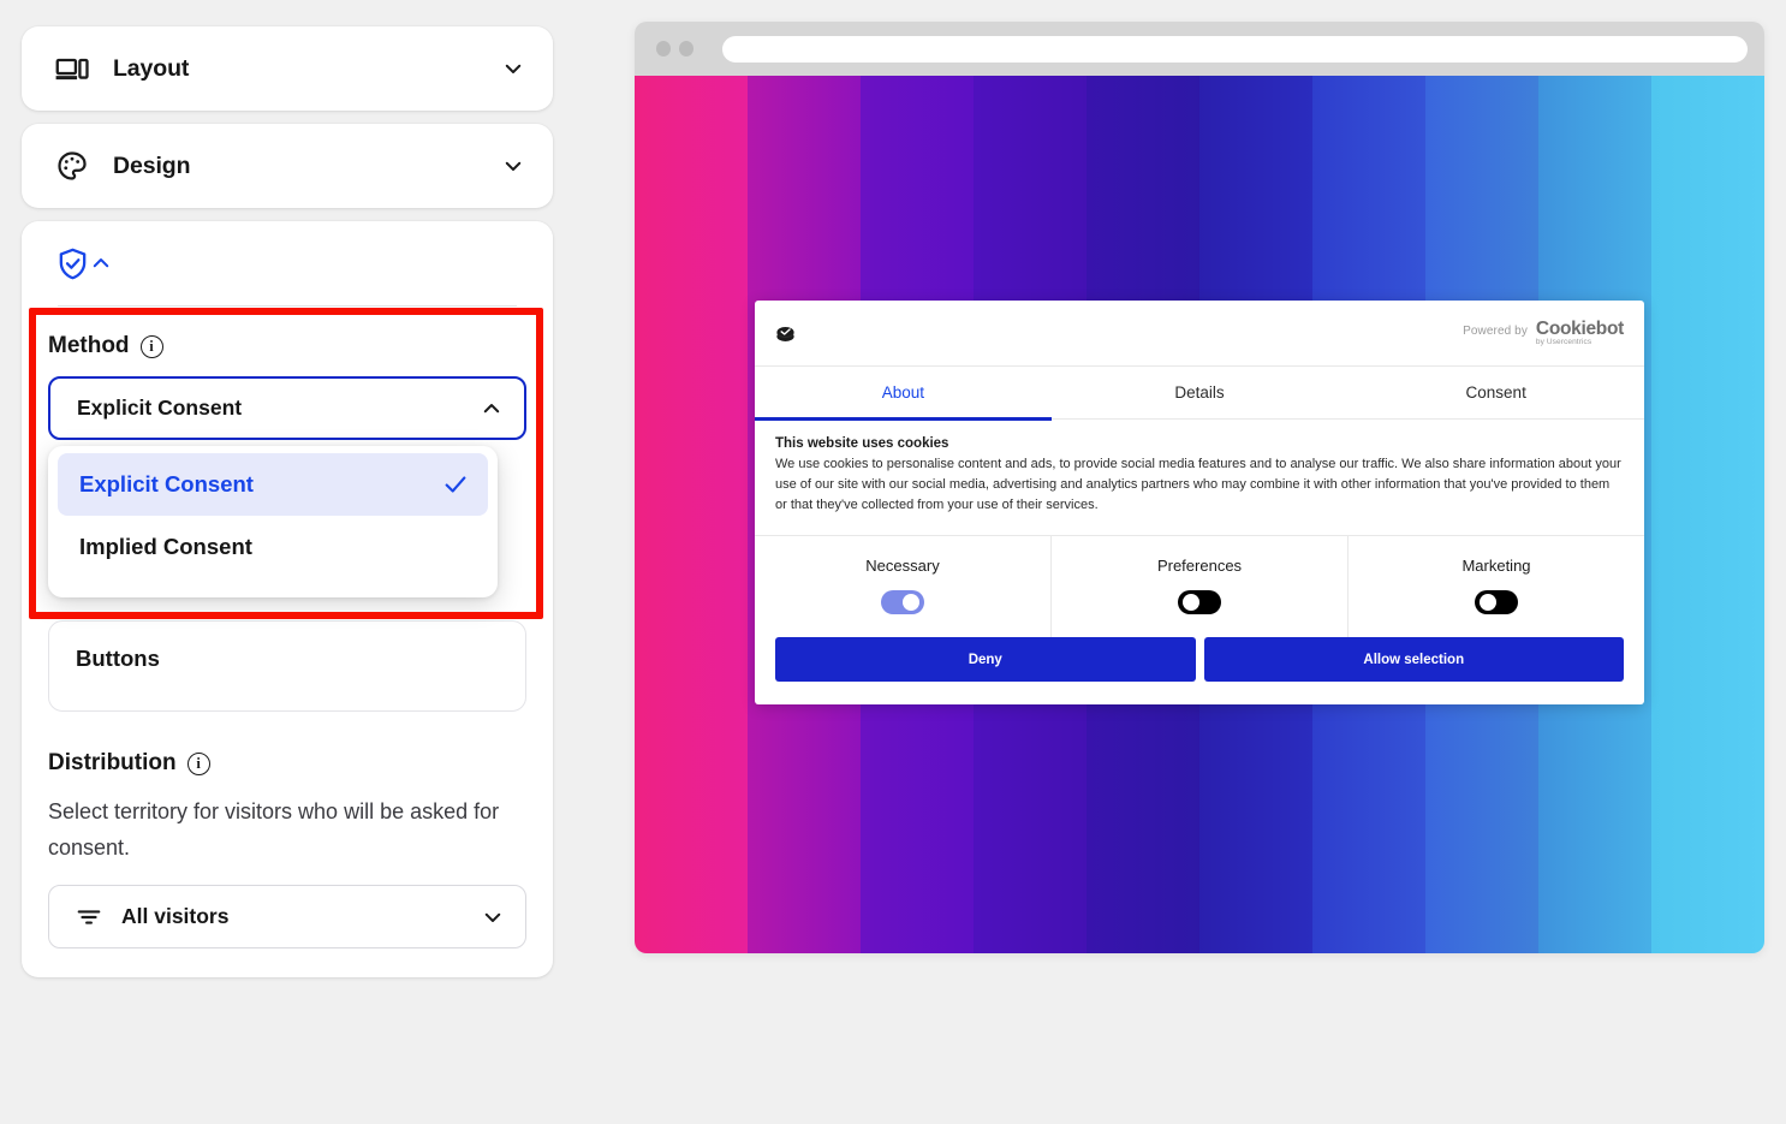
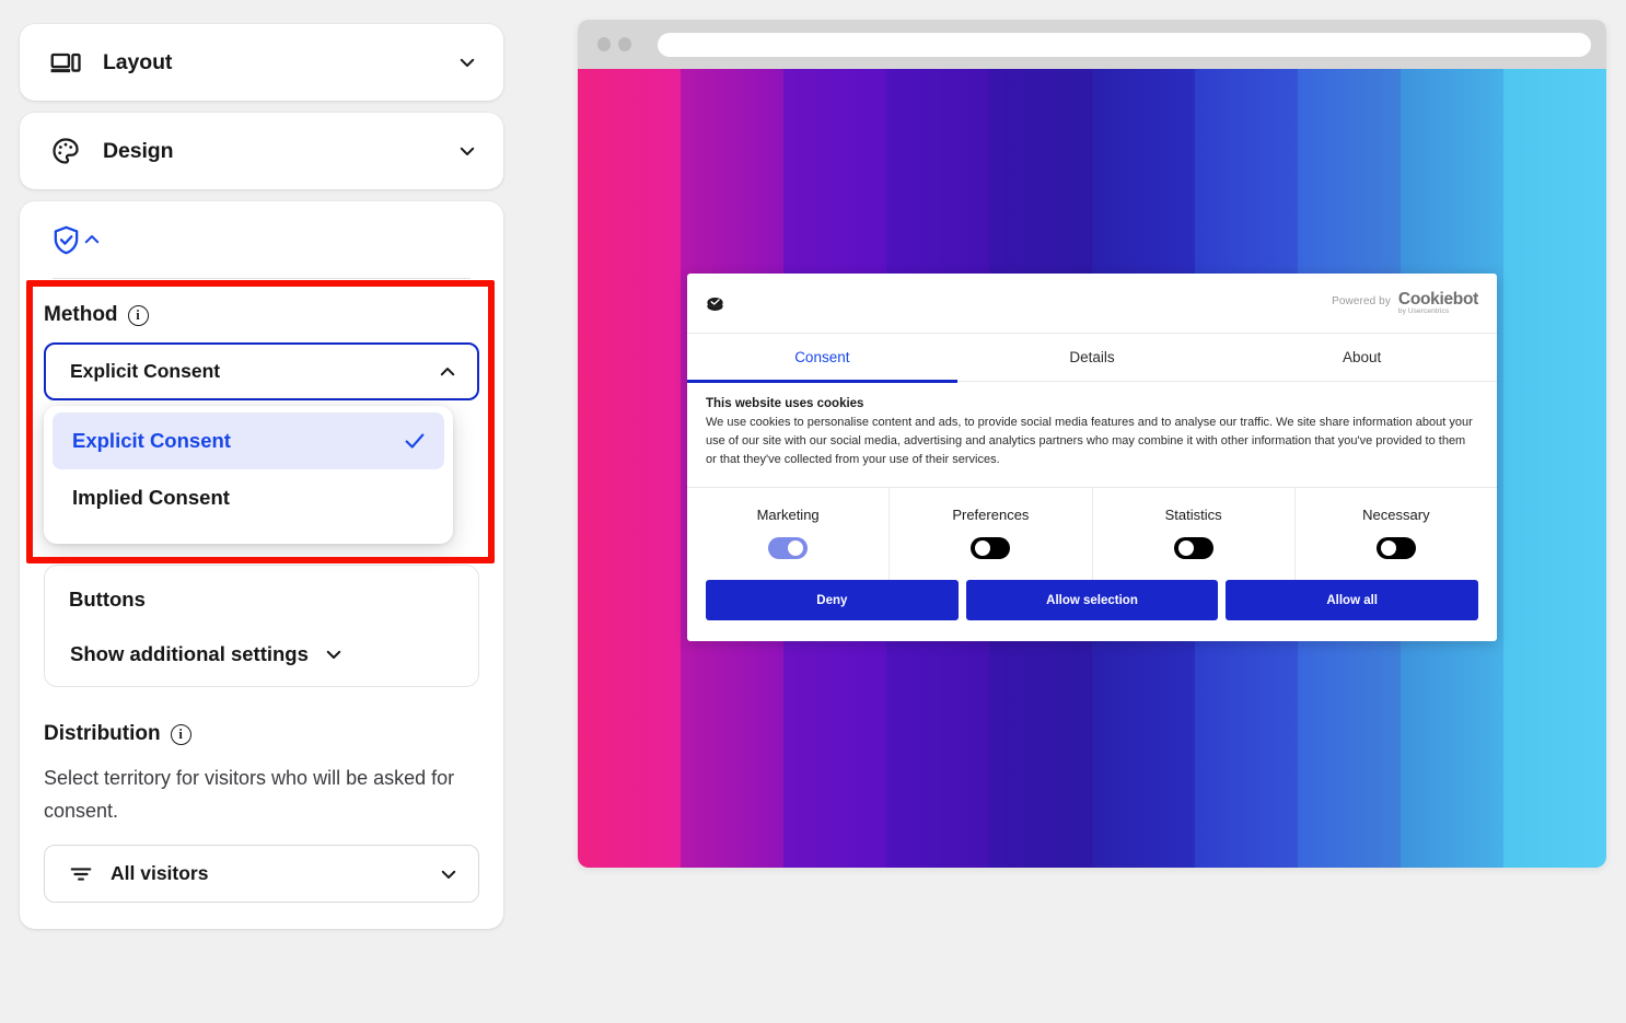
  Layout
  Design
  Method
  i
  Explicit Consent
  Explicit Consent
  Implied Consent
  Buttons
+ Show additional settings
  Distribution
  i
  Select territory for visitors who will be asked for consent.
  All visitors
  Powered by
  Cookiebot
- About
+ Consent
  Details
- Consent
+ About
  This website uses cookies
- We use cookies to personalise content and ads, to provide social media features and to analyse our traffic. We also share information about your use of our site with our social media, advertising and analytics partners who may combine it with other information that you've provided to them or that they've collected from your use of their services.
+ We use cookies to personalise content and ads, to provide social media features and to analyse our traffic. We site share information about your use of our site with our social media, advertising and analytics partners who may combine it with other information that you've provided to them or that they've collected from your use of their services.
- Necessary
+ Marketing
  Preferences
+ Statistics
- Marketing
+ Necessary
  Deny
  Allow selection
+ Allow all
